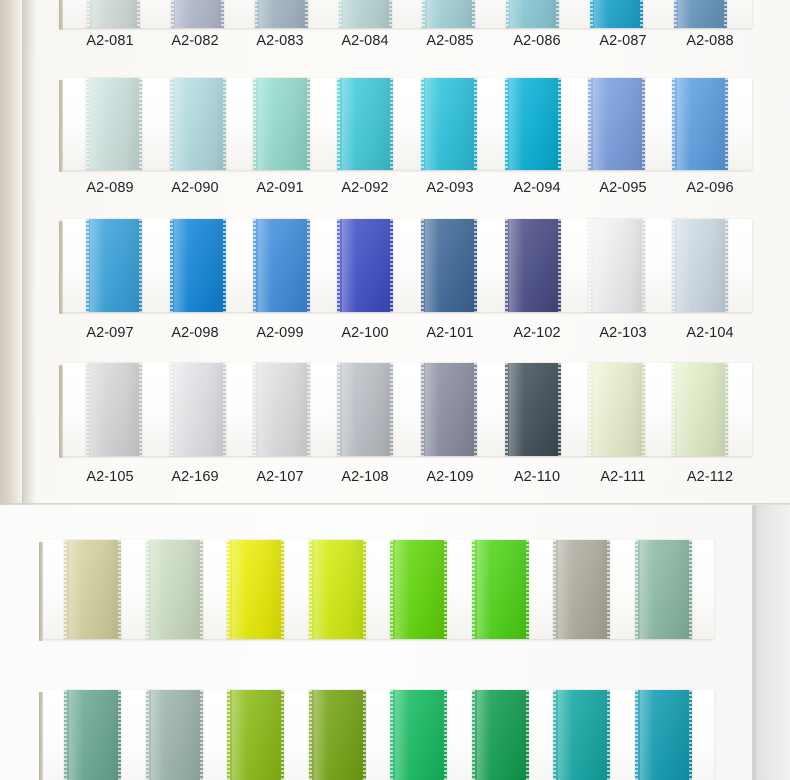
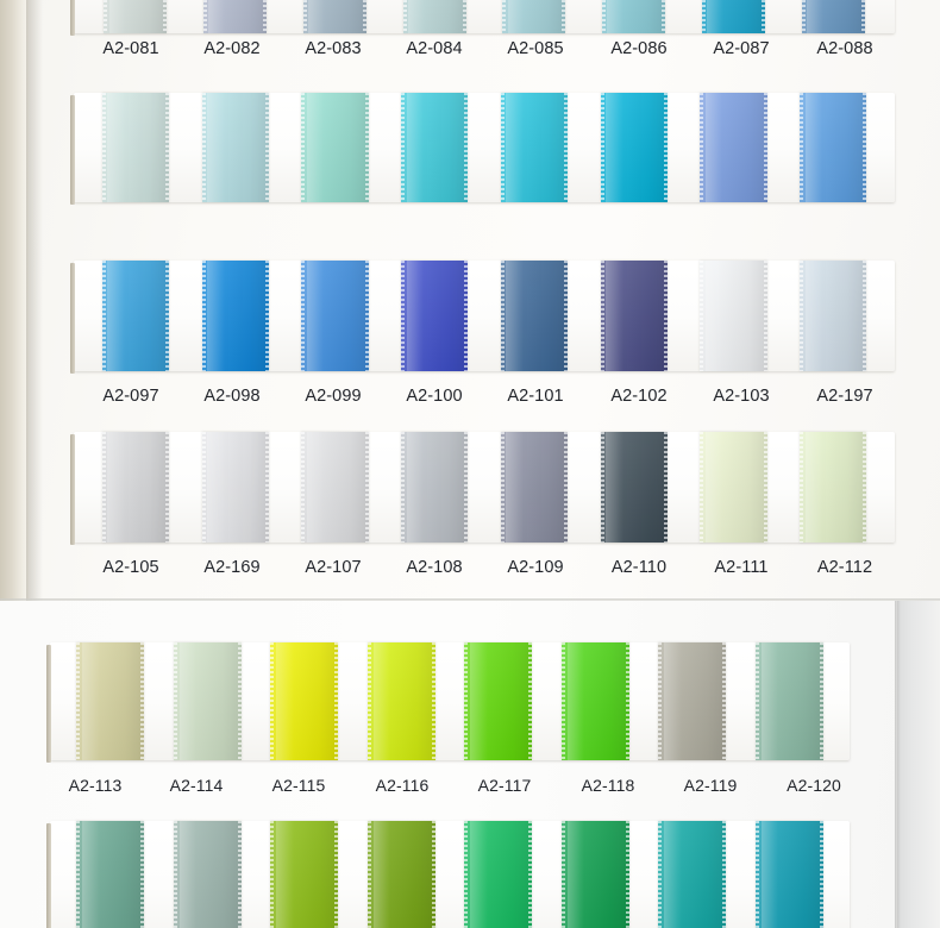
  A2-081
  A2-082
  A2-083
  A2-084
  A2-085
  A2-086
  A2-087
  A2-088
- A2-089
- A2-090
- A2-091
- A2-092
- A2-093
- A2-094
- A2-095
- A2-096
  A2-097
  A2-098
  A2-099
  A2-100
  A2-101
  A2-102
  A2-103
- A2-104
+ A2-197
  A2-105
  A2-169
  A2-107
  A2-108
  A2-109
  A2-110
  A2-111
  A2-112
+ A2-113
+ A2-114
+ A2-115
+ A2-116
+ A2-117
+ A2-118
+ A2-119
+ A2-120
